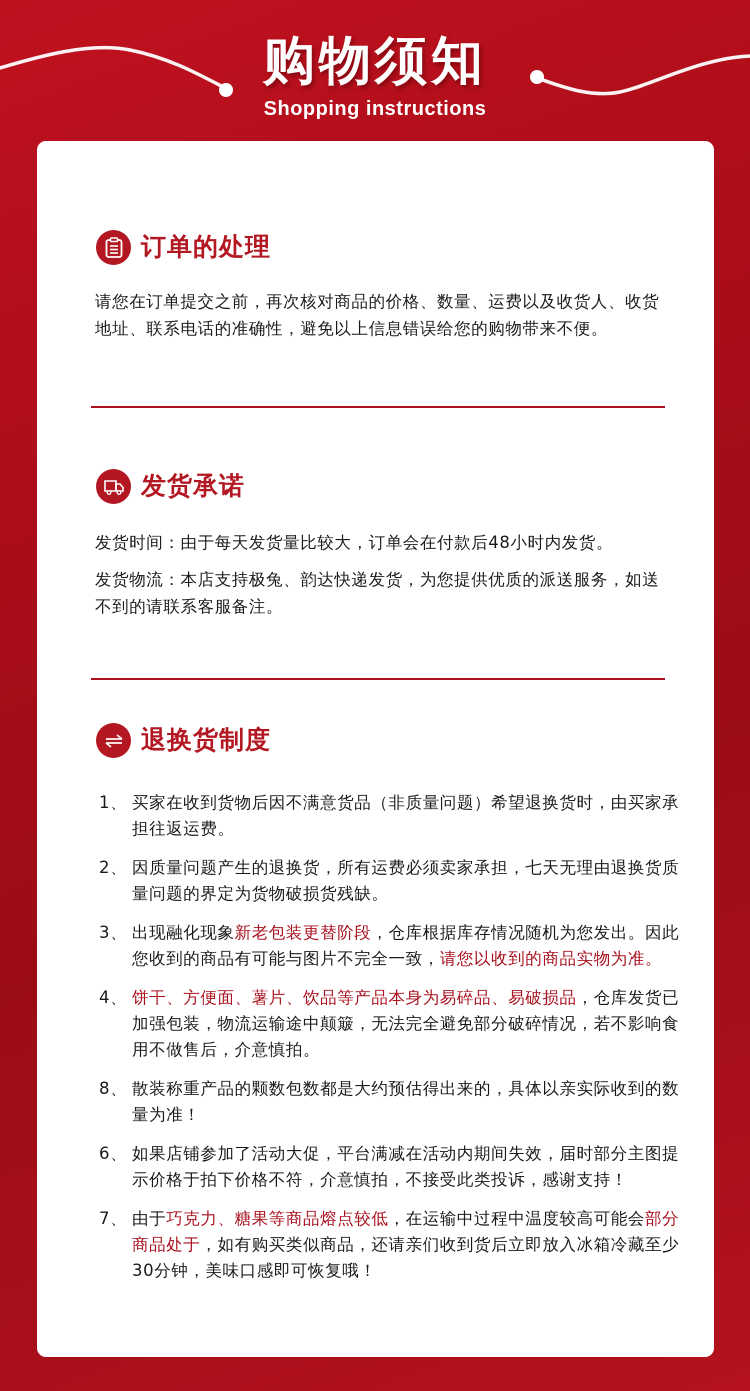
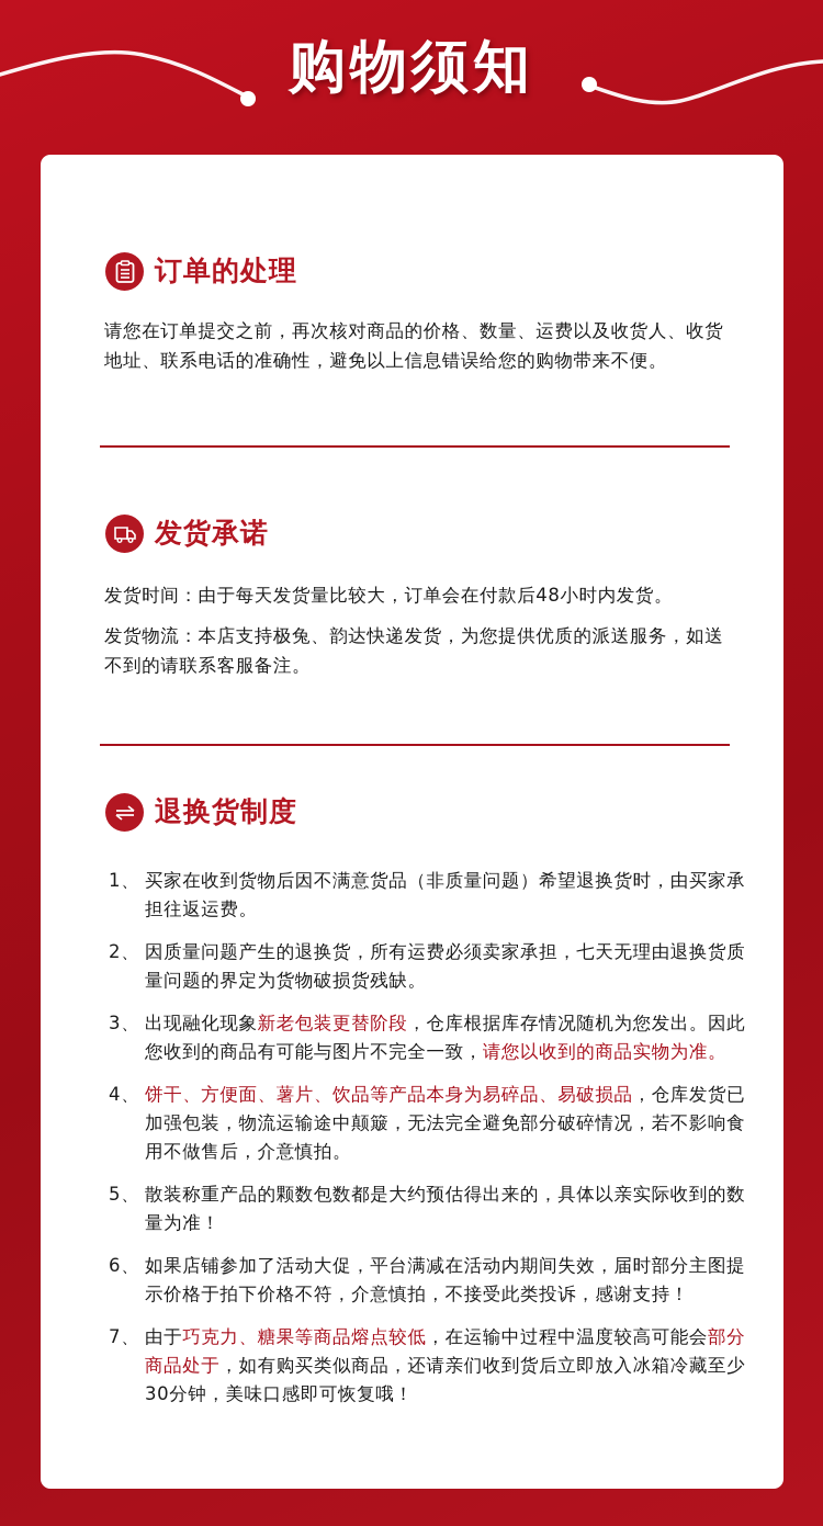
  购物须知
- Shopping instructions
  订单的处理
  请您在订单提交之前，再次核对商品的价格、数量、运费以及收货人、收货地址、联系电话的准确性，避免以上信息错误给您的购物带来不便。
  发货承诺
  发货时间：由于每天发货量比较大，订单会在付款后48小时内发货。
  发货物流：本店支持极兔、韵达快递发货，为您提供优质的派送服务，如送不到的请联系客服备注。
  退换货制度
  1、
  买家在收到货物后因不满意货品（非质量问题）希望退换货时，由买家承担往返运费。
  2、
  因质量问题产生的退换货，所有运费必须卖家承担，七天无理由退换货质量问题的界定为货物破损货残缺。
  3、
  出现融化现象新老包装更替阶段，仓库根据库存情况随机为您发出。因此您收到的商品有可能与图片不完全一致，请您以收到的商品实物为准。
  4、
  饼干、方便面、薯片、饮品等产品本身为易碎品、易破损品，仓库发货已加强包装，物流运输途中颠簸，无法完全避免部分破碎情况，若不影响食用不做售后，介意慎拍。
- 8、
+ 5、
  散装称重产品的颗数包数都是大约预估得出来的，具体以亲实际收到的数量为准！
  6、
  如果店铺参加了活动大促，平台满减在活动内期间失效，届时部分主图提示价格于拍下价格不符，介意慎拍，不接受此类投诉，感谢支持！
  7、
  由于巧克力、糖果等商品熔点较低，在运输中过程中温度较高可能会部分商品处于，如有购买类似商品，还请亲们收到货后立即放入冰箱冷藏至少30分钟，美味口感即可恢复哦！
